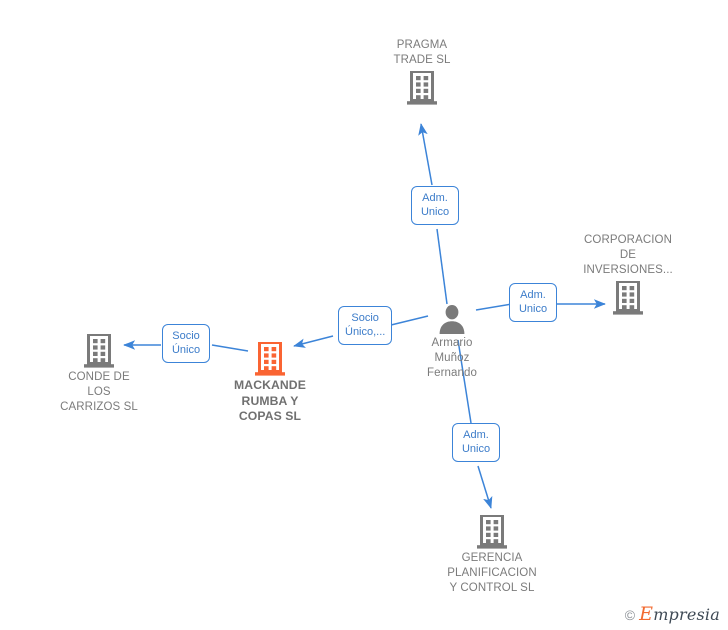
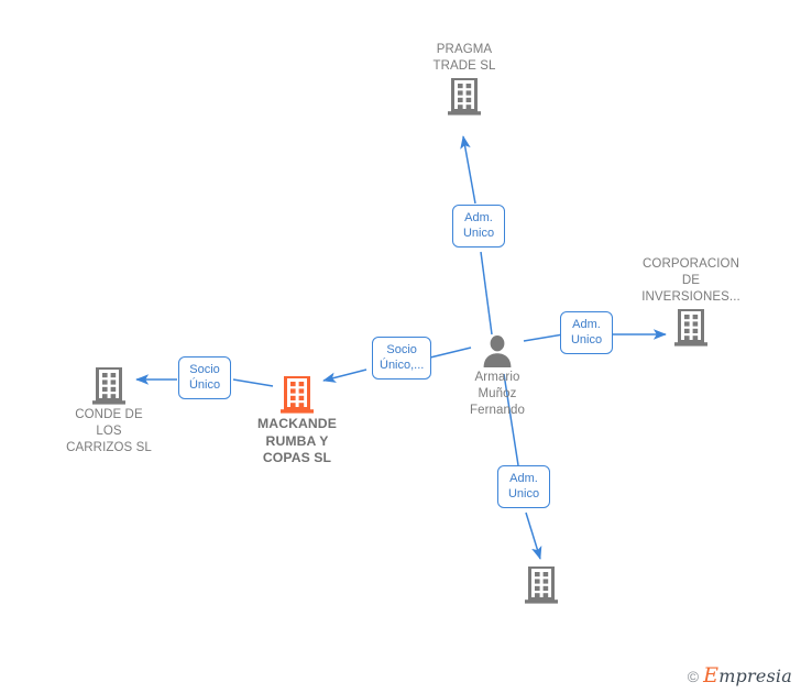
  PRAGMA
  TRADE SL
  CORPORACION
  DE
  INVERSIONES...
  CONDE DE
  LOS
  CARRIZOS SL
  MACKANDE
  RUMBA Y
  COPAS SL
  Armario
  Muñoz
  Fernando
- GERENCIA
- PLANIFICACION
- Y CONTROL SL
  Adm.
  Unico
  Adm.
  Unico
  Adm.
  Unico
  Socio
  Único,...
  Socio
  Único
  ©
  Empresia
